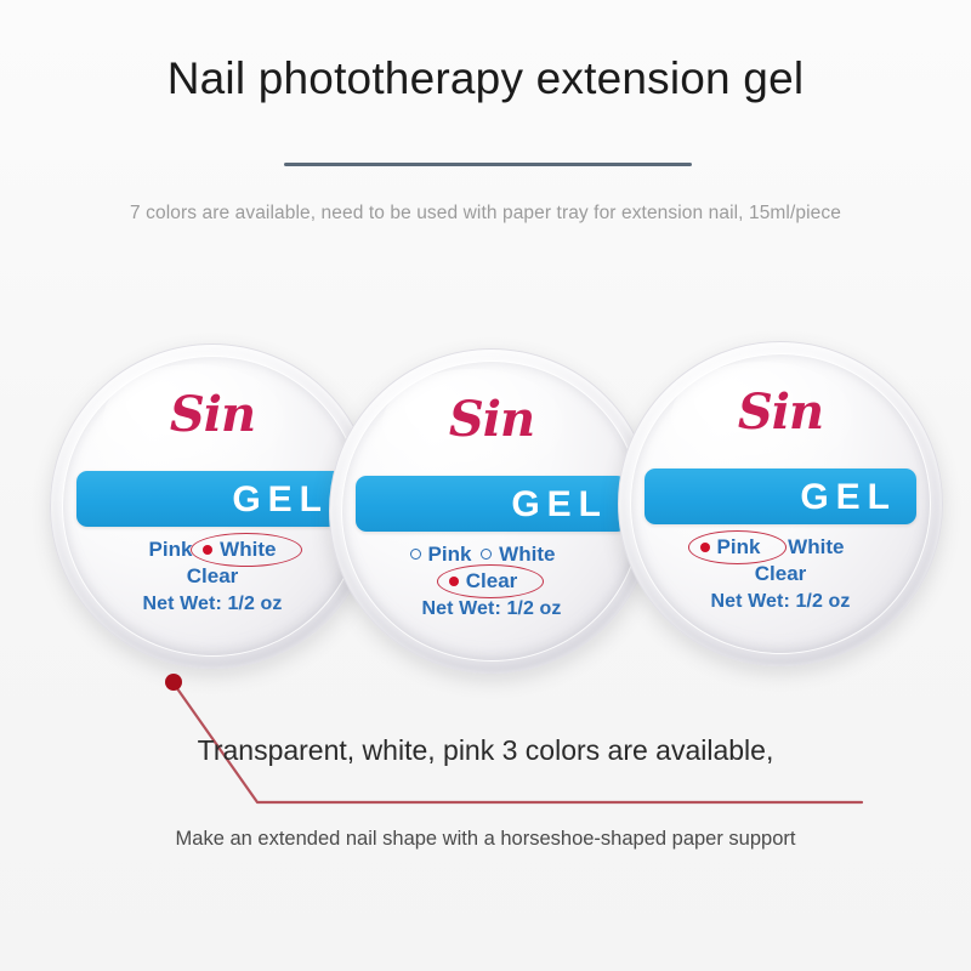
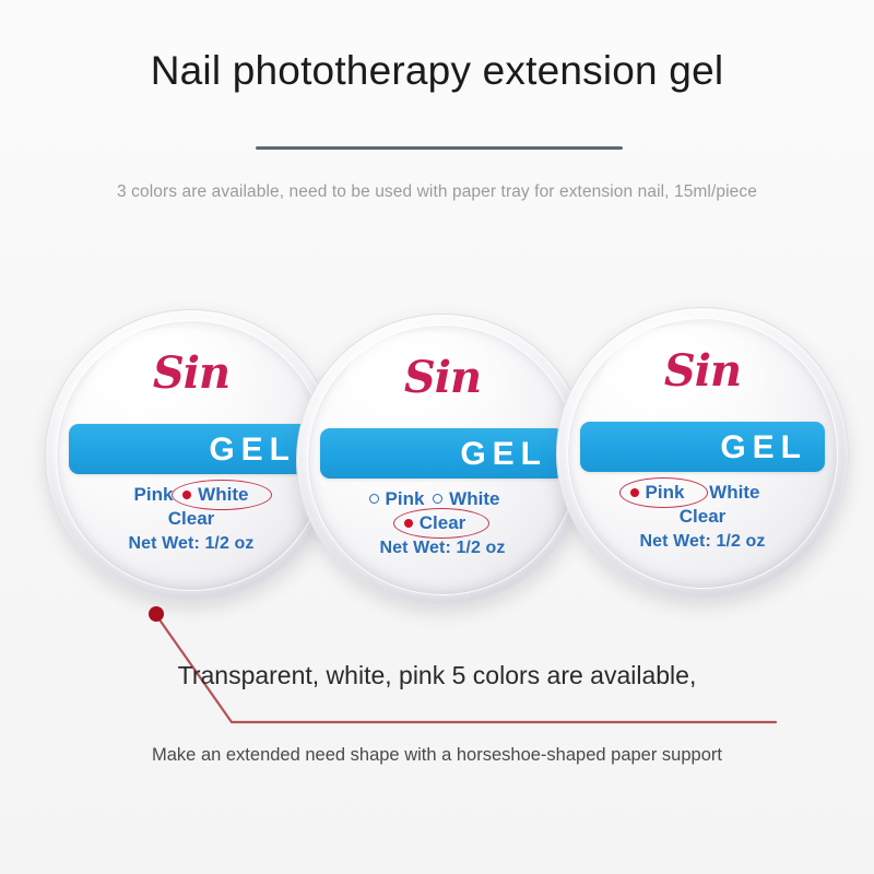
  Nail phototherapy extension gel
- 7 colors are available, need to be used with paper tray for extension nail, 15ml/piece
+ 3 colors are available, need to be used with paper tray for extension nail, 15ml/piece
  Sin
  GEL
  Pink White
  Clear
  Net Wet: 1/2 oz
  Sin
  GEL
  Pink White
  Clear
  Net Wet: 1/2 oz
  Sin
  GEL
  Pink White
  Clear
  Net Wet: 1/2 oz
- Transparent, white, pink 3 colors are available,
+ Transparent, white, pink 5 colors are available,
- Make an extended nail shape with a horseshoe-shaped paper support
+ Make an extended need shape with a horseshoe-shaped paper support
